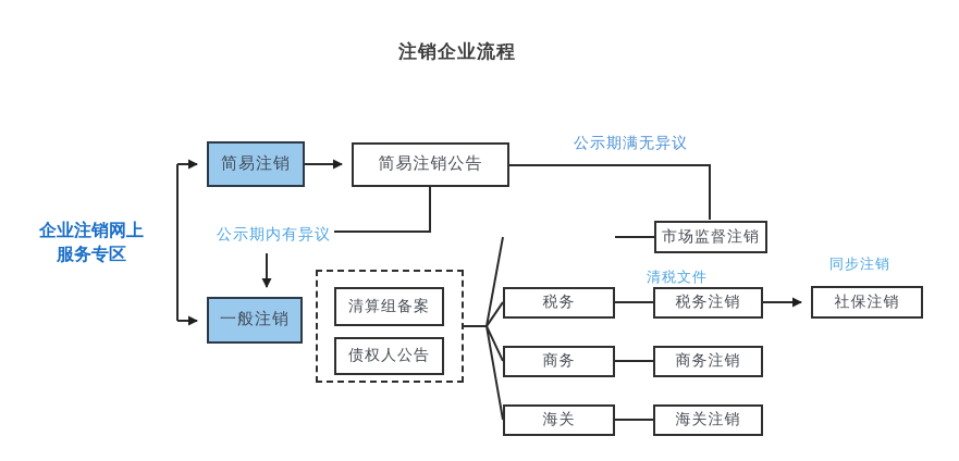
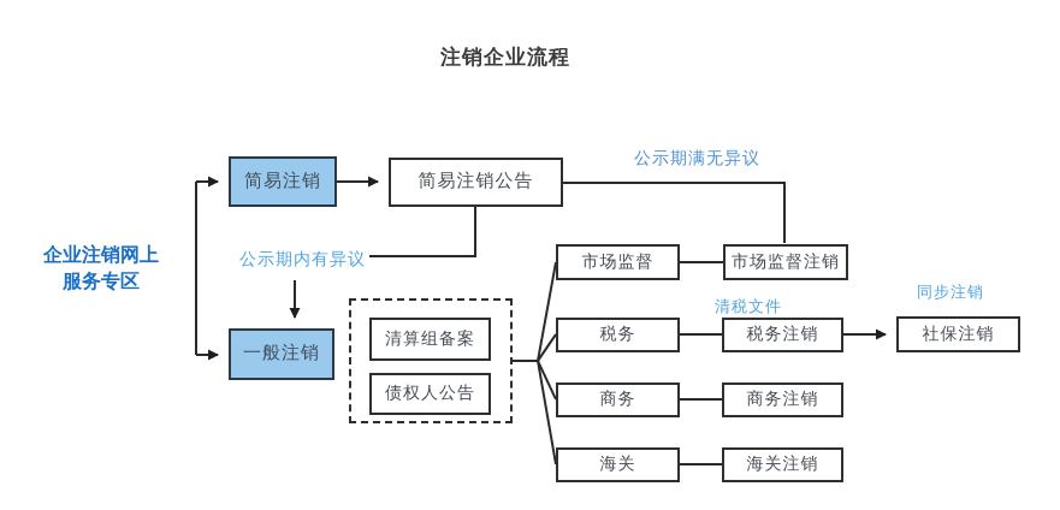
  注销企业流程
  企业注销网上
  服务专区
  简易注销
  简易注销公告
  一般注销
  清算组备案
  债权人公告
+ 市场监督
  市场监督注销
  税务
  税务注销
  商务
  商务注销
  海关
  海关注销
  社保注销
  公示期满无异议
  公示期内有异议
  清税文件
  同步注销
